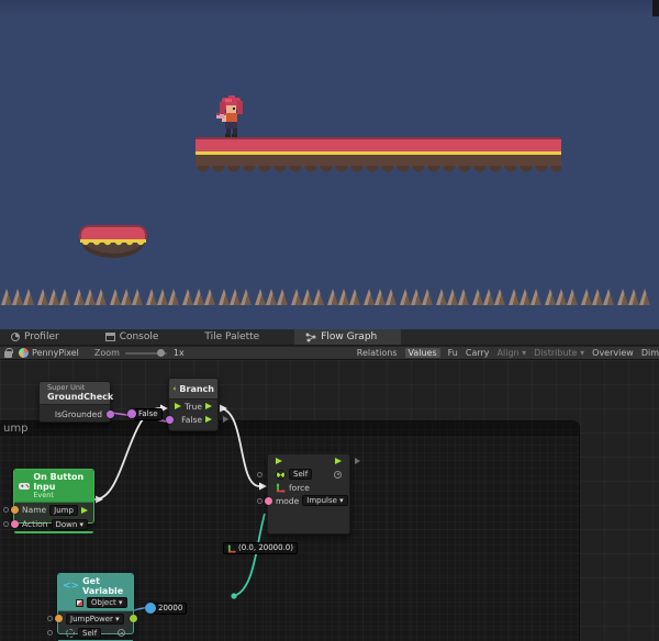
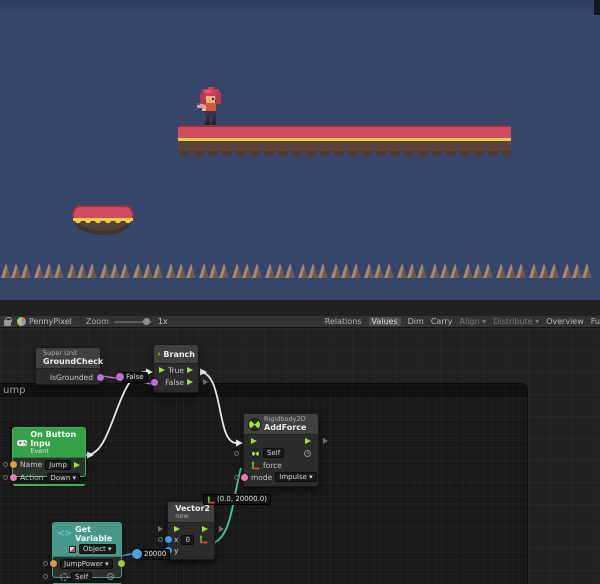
- Profiler
- Console
- Tile Palette
- Flow Graph
  PennyPixel
  Zoom
  1x
  Relations
  Values
- Fu
+ Dim
  Carry
  Align ▾
  Distribute ▾
  Overview
- Dim
+ Fu
  ump
  Super Unit
  GroundCheck
  IsGrounded
  Branch
  True
  False
  On Button Inpu
  Event
  Name
  Jump
  Action
  Down ▾
+ Rigidbody2D
+ AddForce
  Self
  force
  mode
  Impulse ▾
+ Vector2
+ new
+ x
+ 0
+ y
  <>
  Get Variable
  Object ▾
  JumpPower ▾
  Self
  False
  20000
  (0.0, 20000.0)
